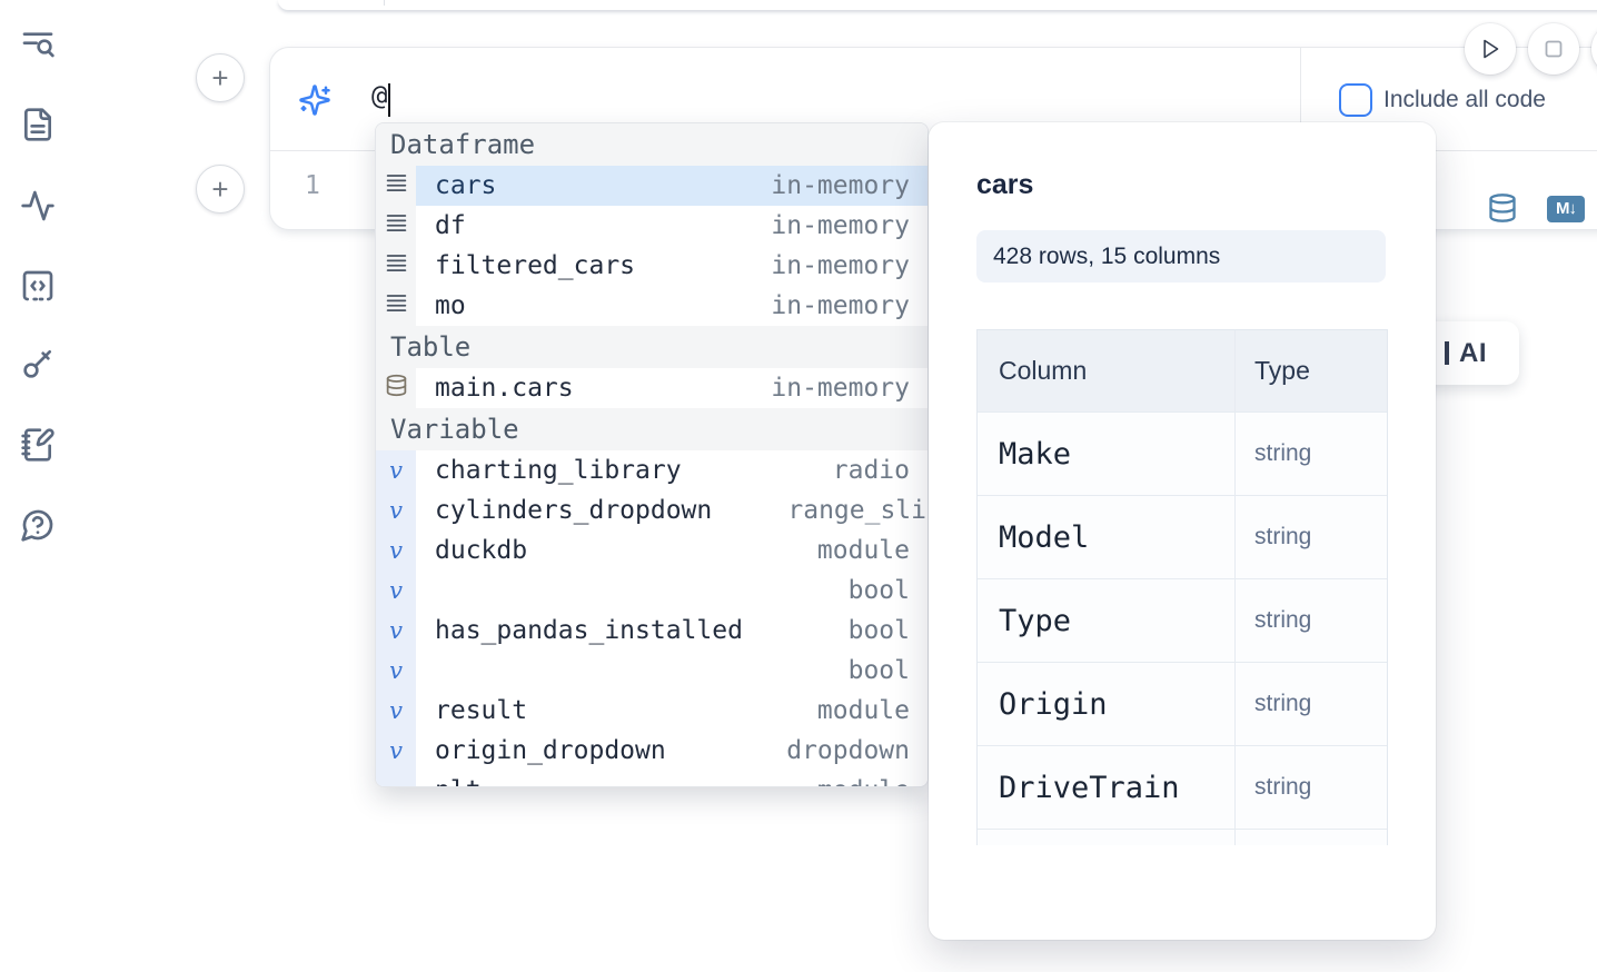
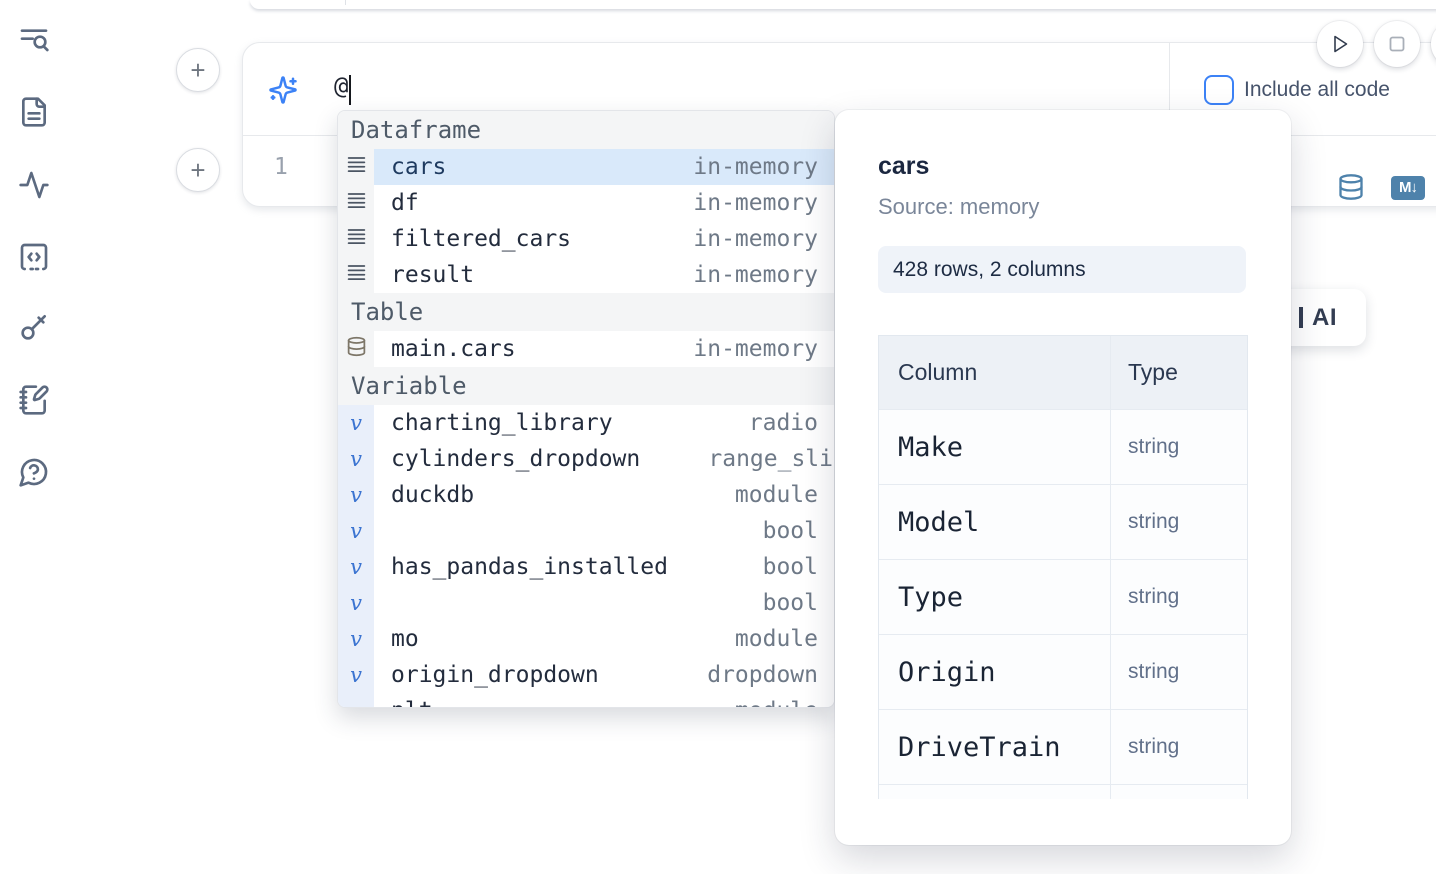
  +
  +
  @
  Include all code
  1
  M↓
  AI
  Dataframe
  cars
  in-memory
  df
  in-memory
  filtered_cars
  in-memory
- mo
+ result
  in-memory
  Table
  main.cars
  in-memory
  Variable
  v
  charting_library
  radio
  v
  cylinders_dropdown
  range_sli
  v
  duckdb
  module
  v
  bool
  v
  has_pandas_installed
  bool
  v
  bool
  v
- result
+ mo
  module
  v
  origin_dropdown
  dropdown
  cars
+ Source: memory
- 428 rows, 15 columns
+ 428 rows, 2 columns
  Column
  Type
  Make
  string
  Model
  string
  Type
  string
  Origin
  string
  DriveTrain
  string
